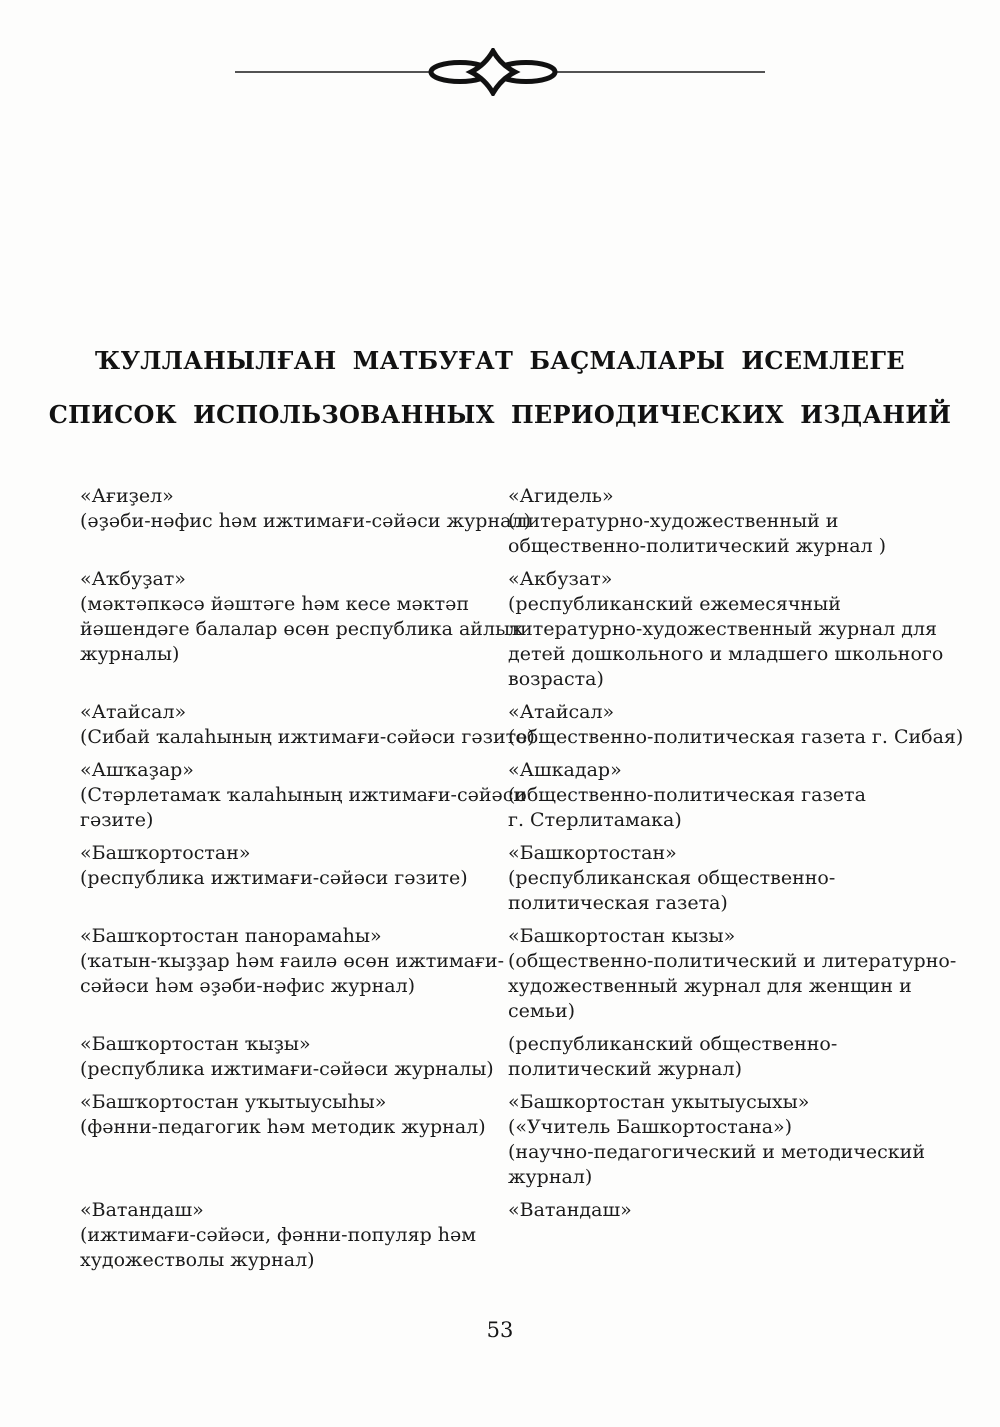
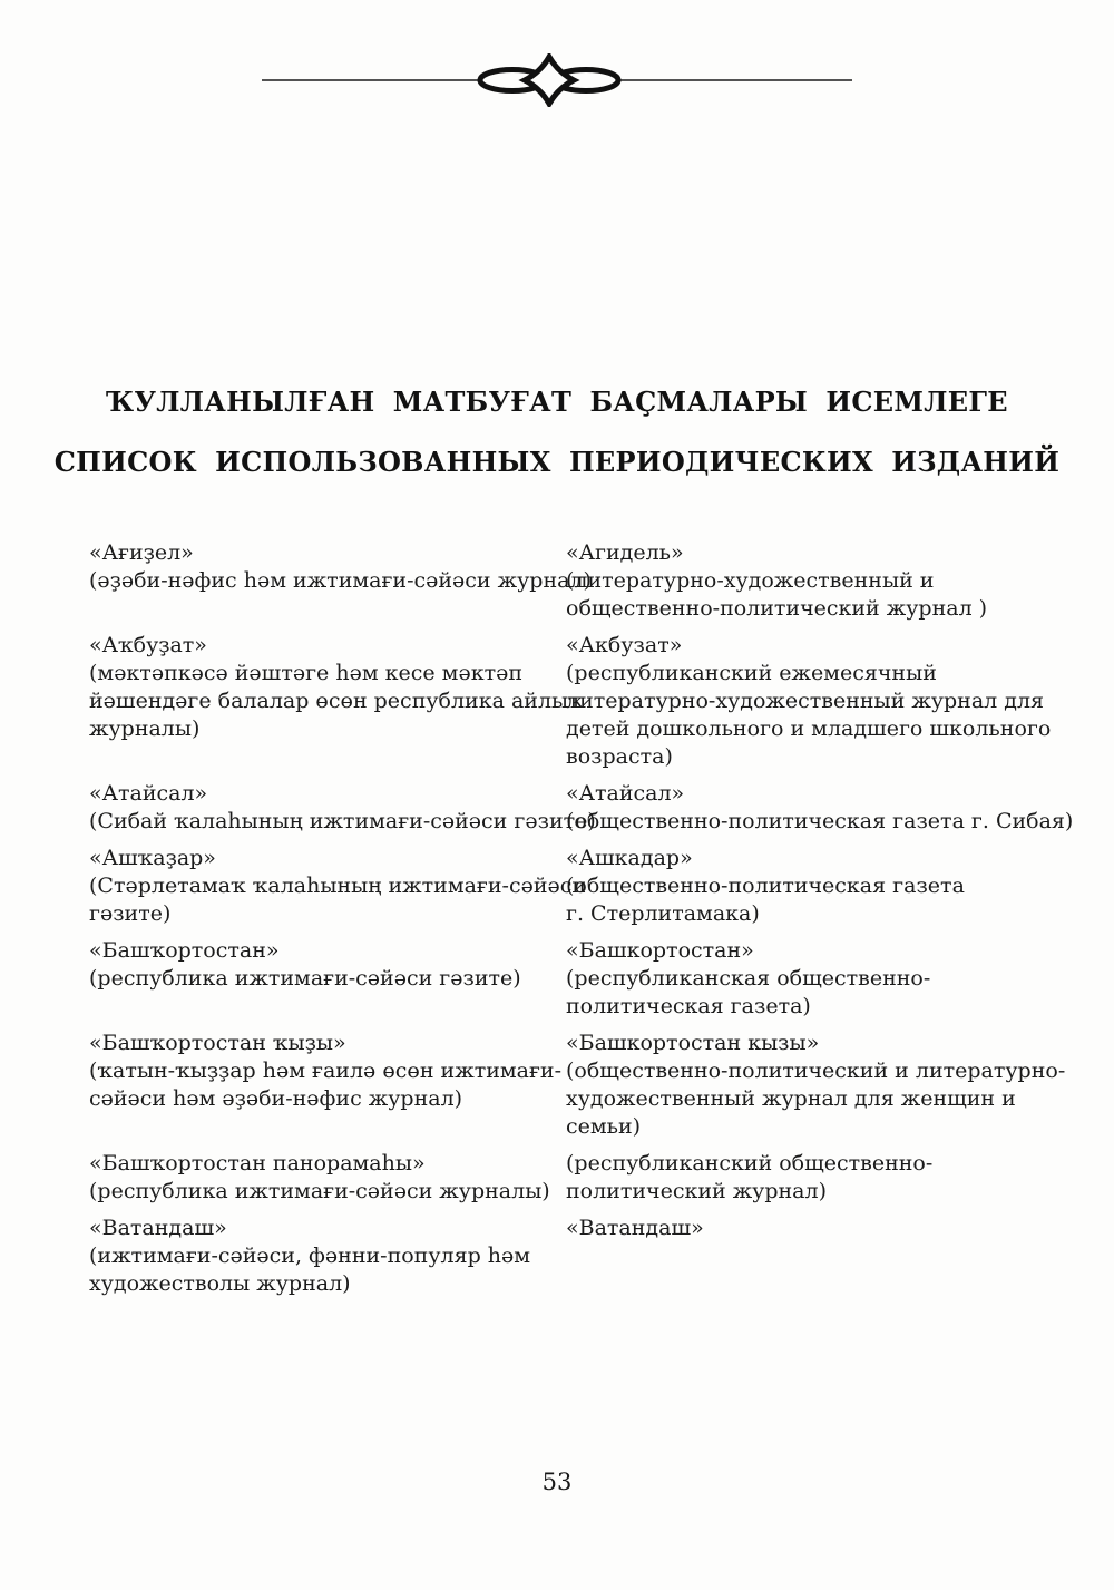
  ҠУЛЛАНЫЛҒАН МАТБУҒАТ БАҪМАЛАРЫ ИСЕМЛЕГЕ
  СПИСОК ИСПОЛЬЗОВАННЫХ ПЕРИОДИЧЕСКИХ ИЗДАНИЙ
  «Ағиҙел»
  (әҙәби-нәфис һәм ижтимағи-сәйәси журна
  «Агидель»
  (литературно-художественный и
  общественно-политический журнал )
  «Аҡбуҙат»
  (мәктәпкәсә йәштәге һәм кесе мәктәп
  йәшендәге балалар өсөн республика айлы
  журналы)
  «Акбузат»
  (республиканский ежемесячный
  литературно-художественный журнал для
  детей дошкольного и младшего школьного
  возраста)
  «Атайсал»
  (Сибай ҡалаһының ижтимағи-сәйәси гәзи
  «Атайсал»
  (общественно-политическая газета г. Сибая)
  «Ашҡаҙар»
  (Стәрлетамаҡ ҡалаһының ижтимағи-сәйә
  гәзите)
  «Ашкадар»
  (общественно-политическая газета
  г. Стерлитамака)
  «Башҡортостан»
  (республика ижтимағи-сәйәси гәзите)
  «Башкортостан»
  (республиканская общественно-
  политическая газета)
- «Башҡортостан панорамаһы»
+ «Башҡортостан ҡыҙы»
  (ҡатын-ҡыҙҙар һәм ғаилә өсөн ижтимағи-
  сәйәси һәм әҙәби-нәфис журнал)
  «Башкортостан кызы»
  (общественно-политический и литературно-
  художественный журнал для женщин и
  семьи)
- «Башҡортостан ҡыҙы»
+ «Башҡортостан панорамаһы»
  (республика ижтимағи-сәйәси журналы)
  (республиканский общественно-
  политический журнал)
- «Башҡортостан уҡытыусыһы»
- (фәнни-педагогик һәм методик журнал)
- «Башкортостан укытыусыхы»
- («Учитель Башкортостана»)
- (научно-педагогический и методический
- журнал)
  «Ватандаш»
  (ижтимағи-сәйәси, фәнни-популяр һәм
  художестволы журнал)
  «Ватандаш»
  53
